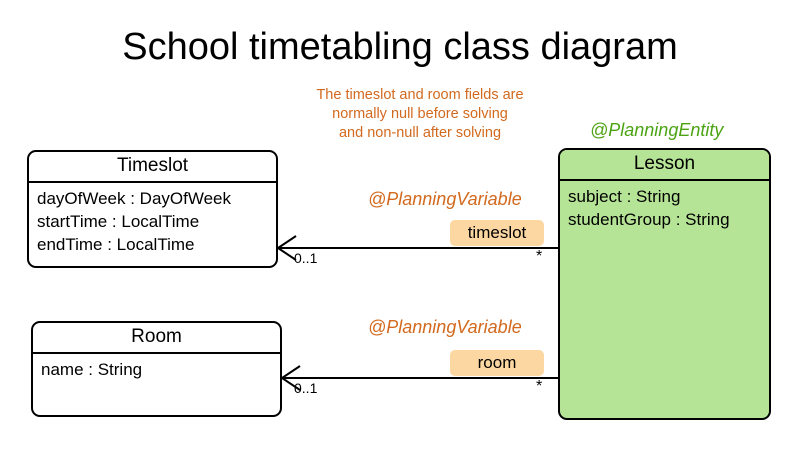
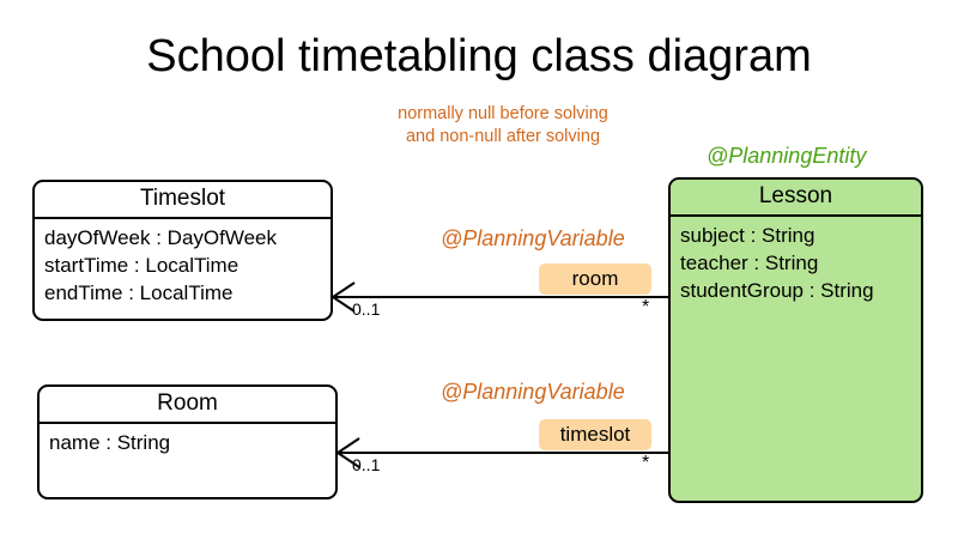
  School timetabling class diagram
- The timeslot and room fields are
  normally null before solving
  and non-null after solving
  Timeslot
  dayOfWeek : DayOfWeek
  startTime : LocalTime
  endTime : LocalTime
  Room
  name : String
  @PlanningEntity
  Lesson
  subject : String
+ teacher : String
  studentGroup : String
  @PlanningVariable
- timeslot
+ room
  0..1
  *
  @PlanningVariable
- room
+ timeslot
  0..1
  *
